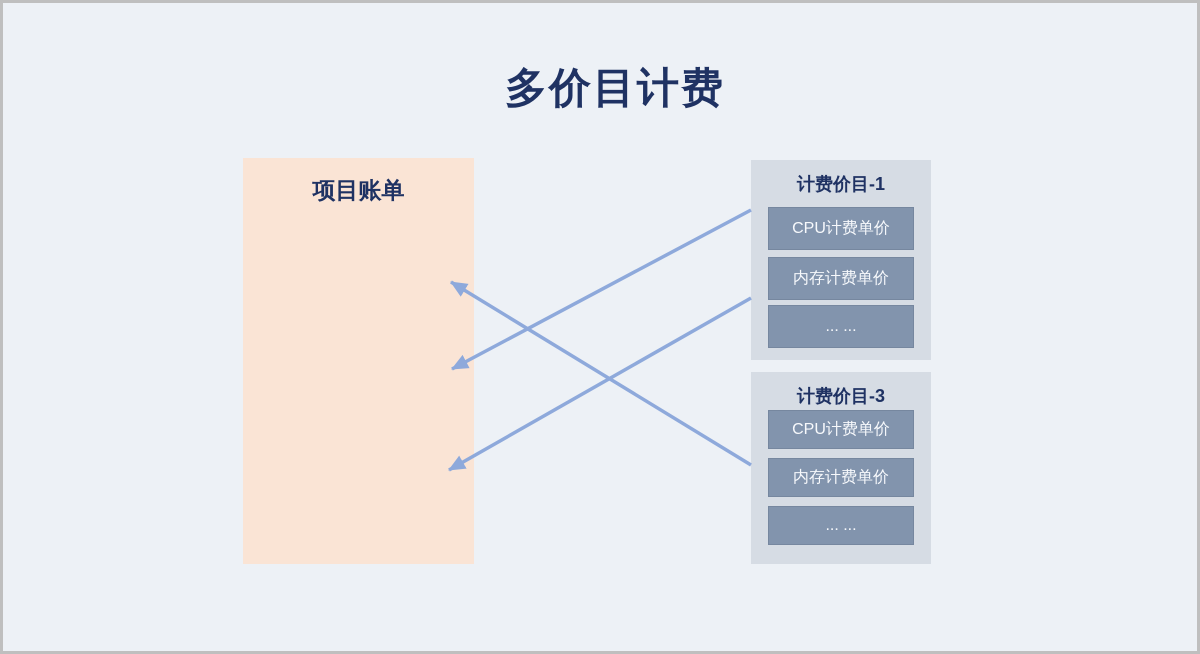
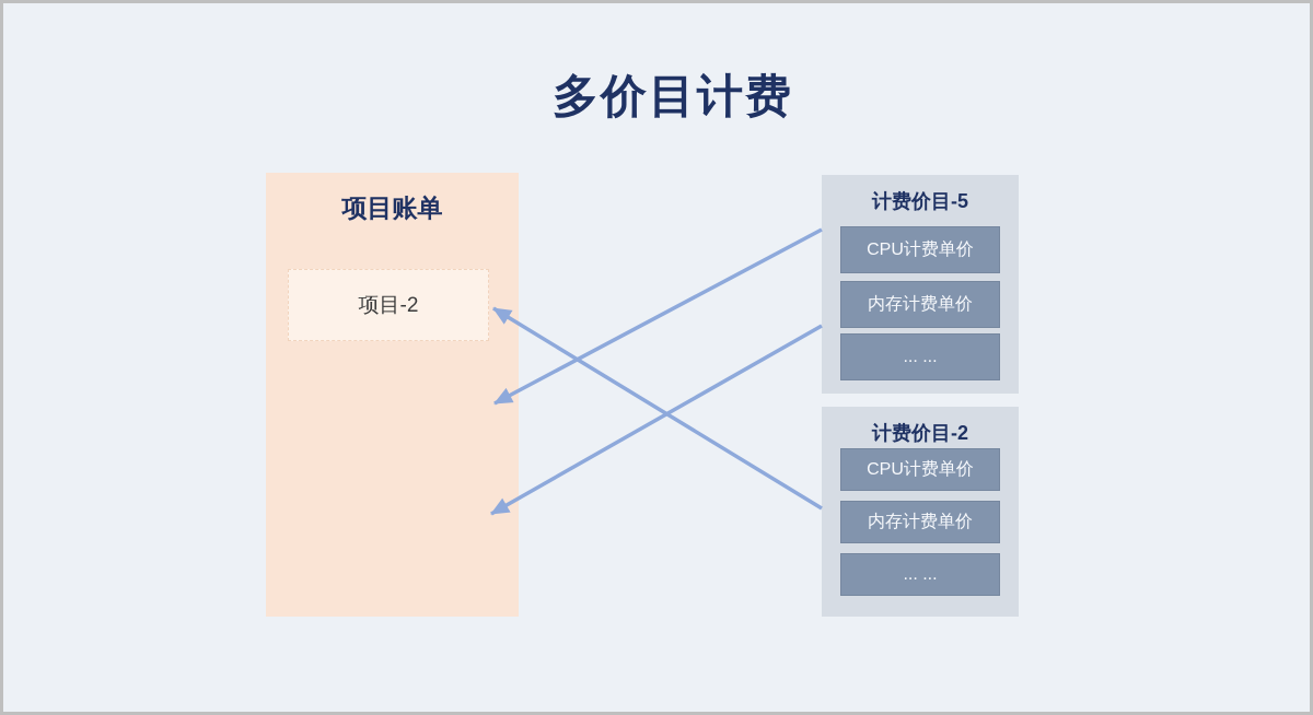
  多价目计费
  项目账单
+ 项目-2
- 计费价目-1
+ 计费价目-5
  CPU计费单价
  内存计费单价
  ... ...
- 计费价目-3
+ 计费价目-2
  CPU计费单价
  内存计费单价
  ... ...
